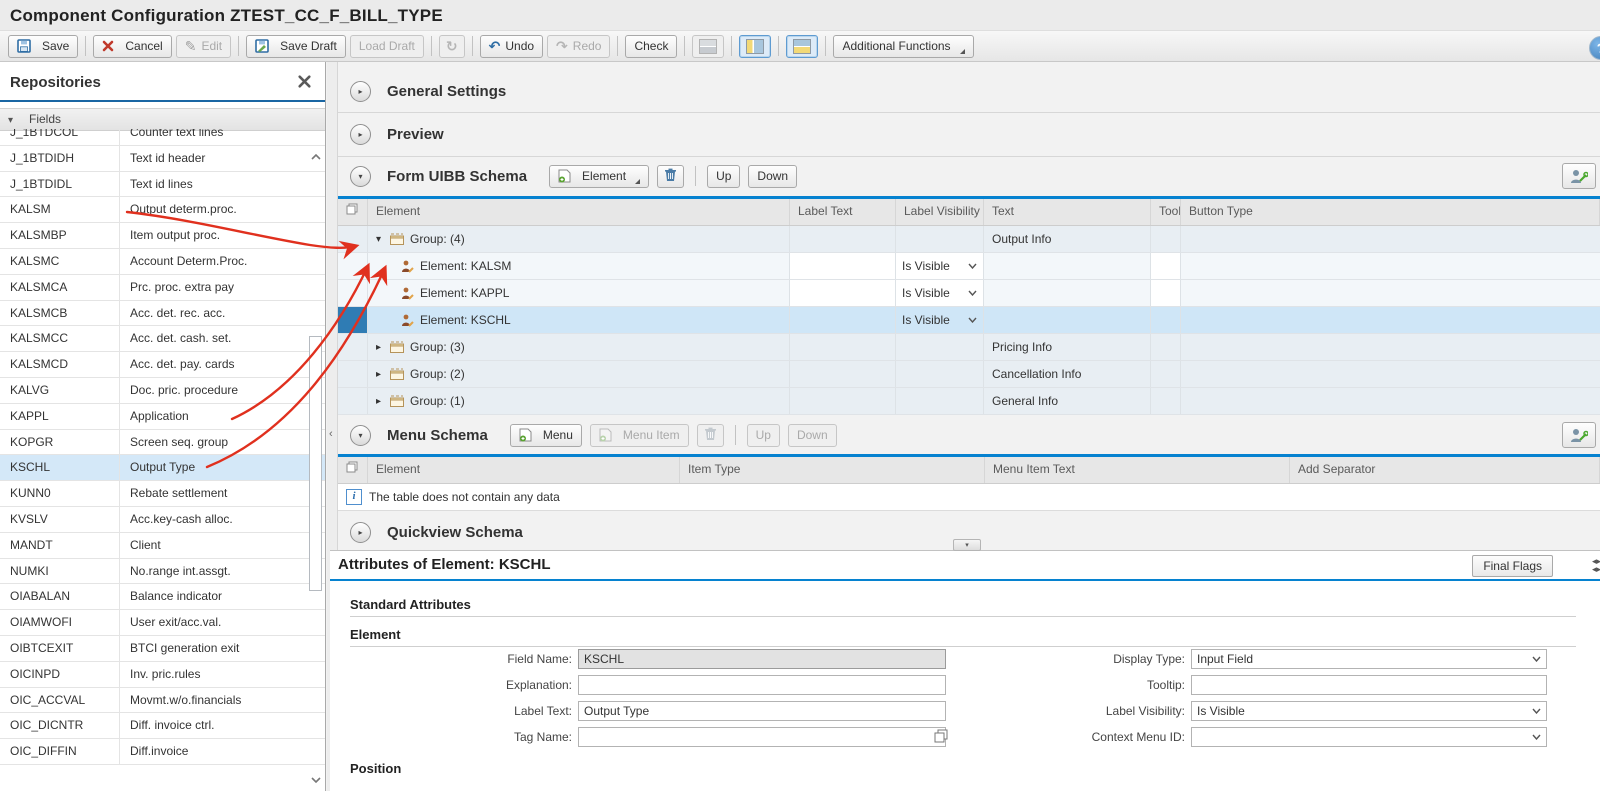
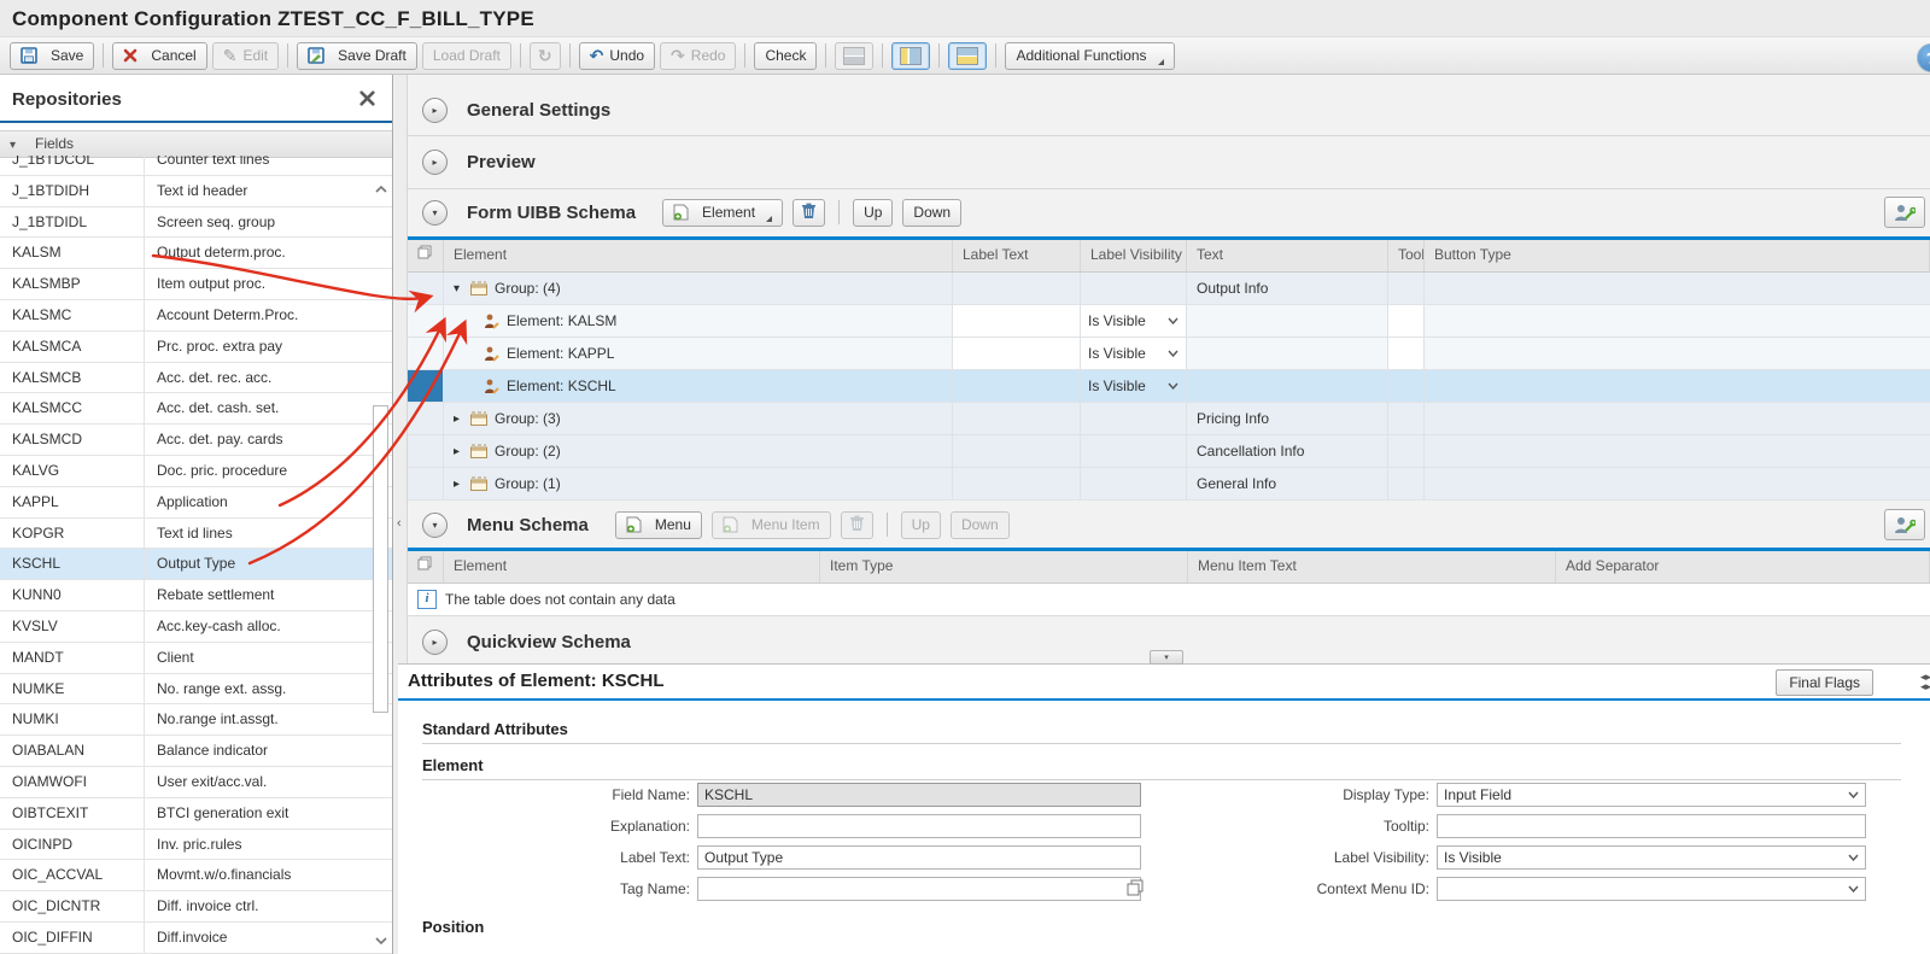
  Component Configuration ZTEST_CC_F_BILL_TYPE
  Save
  Cancel
  ✎
  Edit
  Save Draft
  Load Draft
  ↻
  ↶
  Undo
  ↷
  Redo
  Check
  Additional Functions
  Repositories
  ▾ Fields
  J_1BTDCOL
  Counter text lines
  J_1BTDIDH
  Text id header
  J_1BTDIDL
- Text id lines
+ Screen seq. group
  KALSM
  Output determ.proc.
  KALSMBP
  Item output proc.
  KALSMC
  Account Determ.Proc.
  KALSMCA
  Prc. proc. extra pay
  KALSMCB
  Acc. det. rec. acc.
  KALSMCC
  Acc. det. cash. set.
  KALSMCD
  Acc. det. pay. cards
  KALVG
  Doc. pric. procedure
  KAPPL
  Application
  KOPGR
- Screen seq. group
+ Text id lines
  KSCHL
  Output Type
  KUNN0
  Rebate settlement
  KVSLV
  Acc.key-cash alloc.
  MANDT
  Client
+ NUMKE
+ No. range ext. assg.
  NUMKI
  No.range int.assgt.
  OIABALAN
  Balance indicator
  OIAMWOFI
  User exit/acc.val.
  OIBTCEXIT
  BTCI generation exit
  OICINPD
  Inv. pric.rules
  OIC_ACCVAL
  Movmt.w/o.financials
  OIC_DICNTR
  Diff. invoice ctrl.
  OIC_DIFFIN
  Diff.invoice
  ‹
  ▸
  General Settings
  ▸
  Preview
  ▾
  Form UIBB Schema
  Element
  Up
  Down
  Element
  Label Text
  Label Visibility
  Text
  Button Type
  ▾
  Group: (4)
  Output Info
  Element: KALSM
  Is Visible
  Element: KAPPL
  Is Visible
  Element: KSCHL
  Is Visible
  ▸
  Group: (3)
  Pricing Info
  ▸
  Group: (2)
  Cancellation Info
  ▸
  Group: (1)
  General Info
  ▾
  Menu Schema
  Menu
  Menu Item
  Up
  Down
  Element
  Item Type
  Menu Item Text
  Add Separator
  i
  The table does not contain any data
  ▸
  Quickview Schema
  Attributes of Element: KSCHL
  Final Flags
  ◂▸
  ◂▸
  Standard Attributes
  Element
  Field Name:
  KSCHL
  Explanation:
  Label Text:
  Output Type
  Tag Name:
  Display Type:
  Input Field
  Tooltip:
  Label Visibility:
  Is Visible
  Context Menu ID:
  Position
